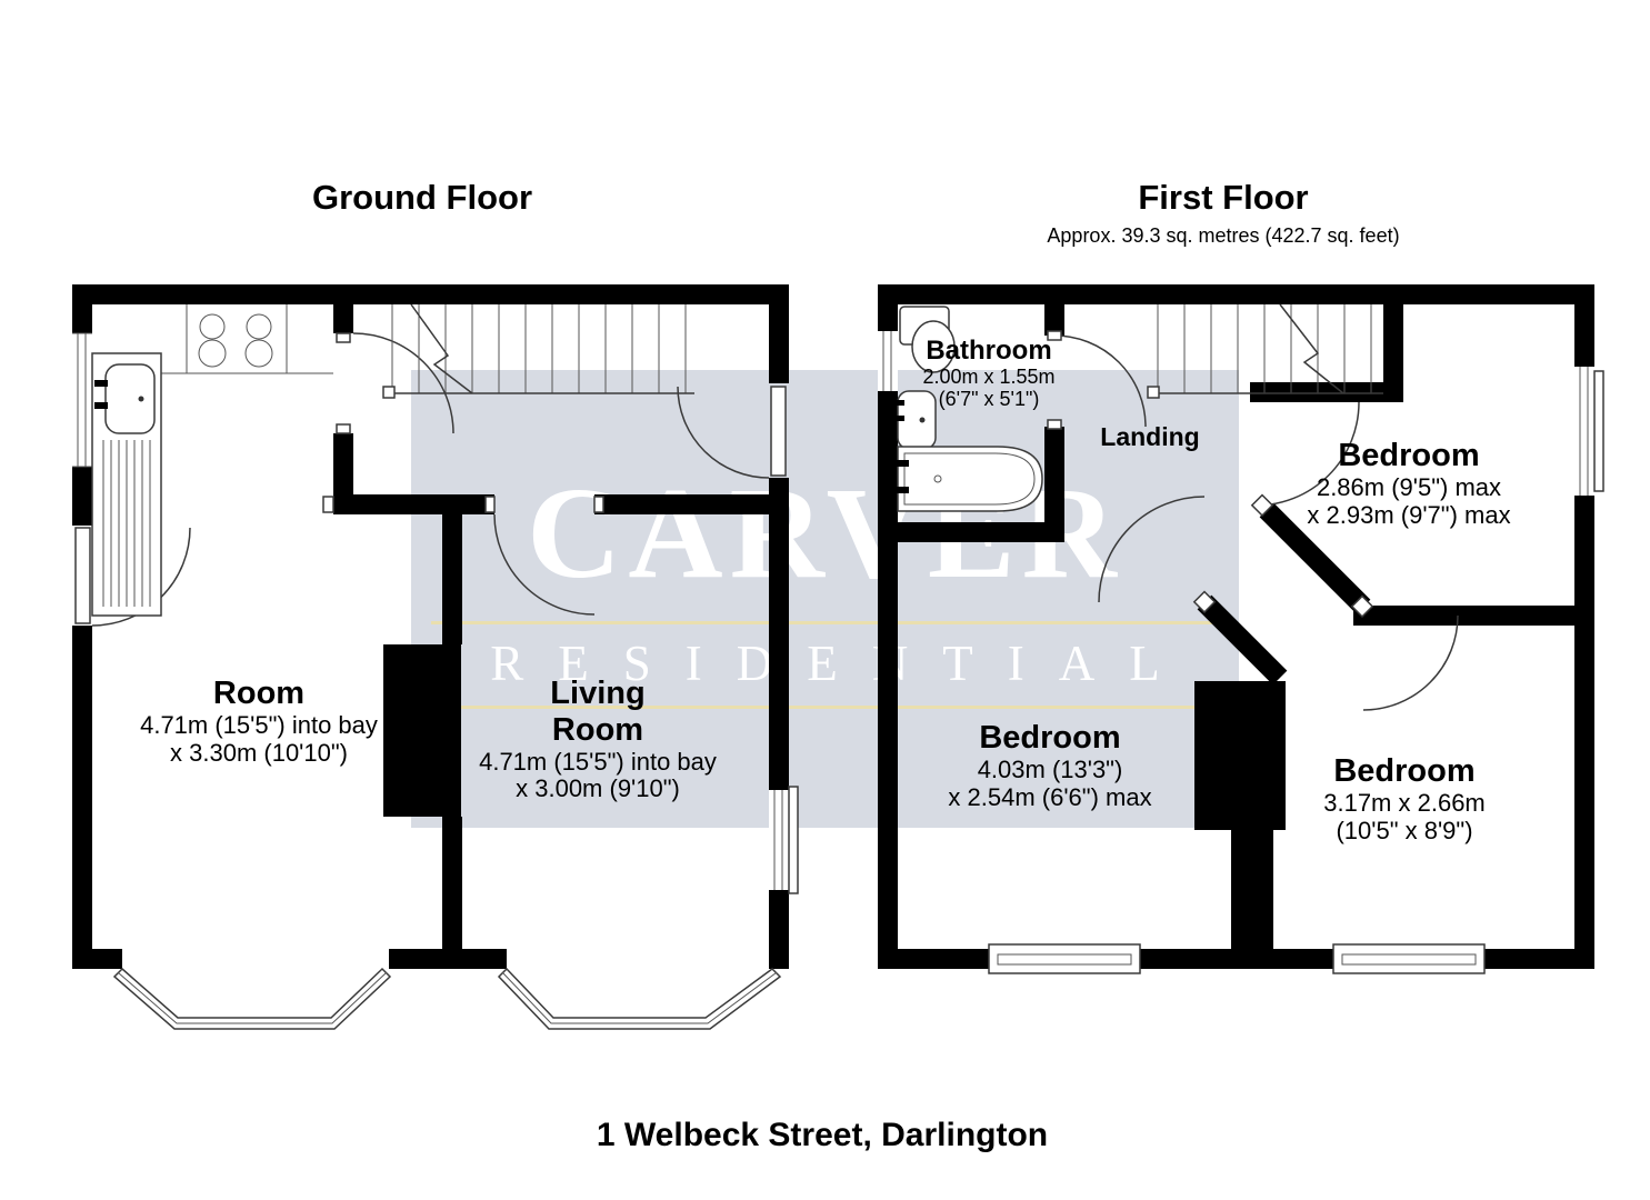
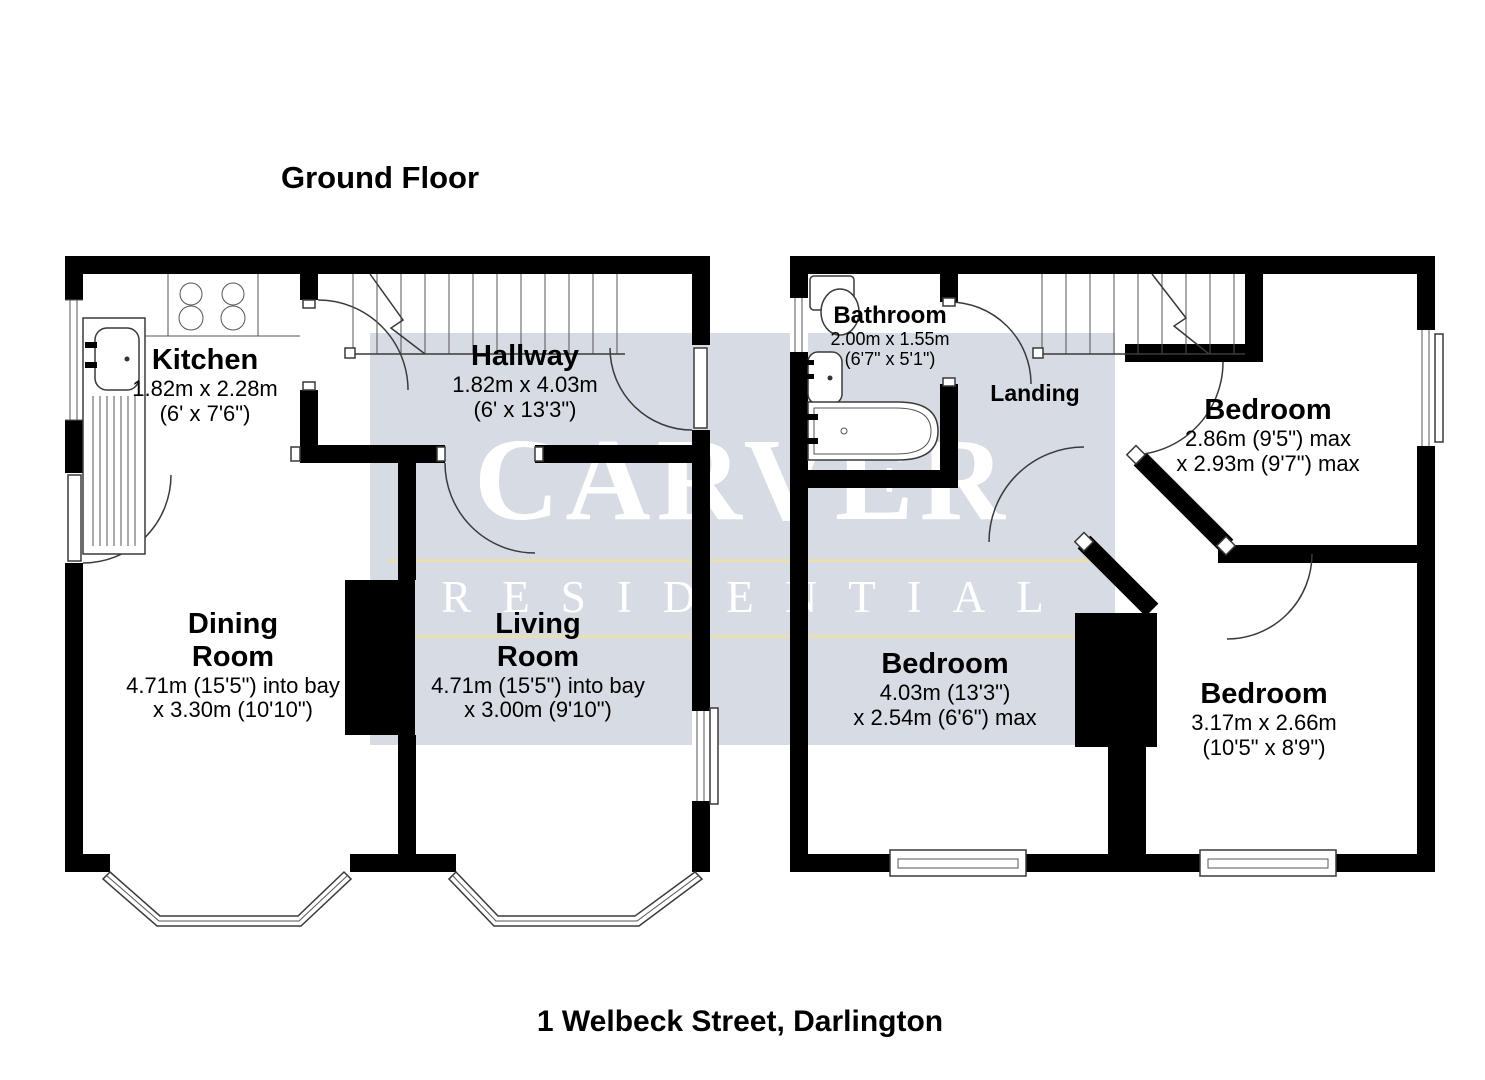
  Ground Floor
- First Floor
- Approx. 39.3 sq. metres (422.7 sq. feet)
  RESIENTIAL
+ Kitchen
+ 1.82m x 2.28m
+ (6' x 7'6")
+ Hallway
+ 1.82m x 4.03m
+ (6' x 13'3")
+ Dining
  Room
  4.71m (15'5") into bay
  x 3.30m (10'10")
  Living
  Room
  4.71m (15'5") into bay
  x 3.00m (9'10")
  Bathroom
  2.00m x 1.55m
  (6'7" x 5'1")
  Landing
  Bedroom
  2.86m (9'5") max
  x 2.93m (9'7") max
  Bedroom
  4.03m (13'3")
  x 2.54m (6'6") max
  Bedroom
  3.17m x 2.66m
  (10'5" x 8'9")
  1 Welbeck Street, Darlington
